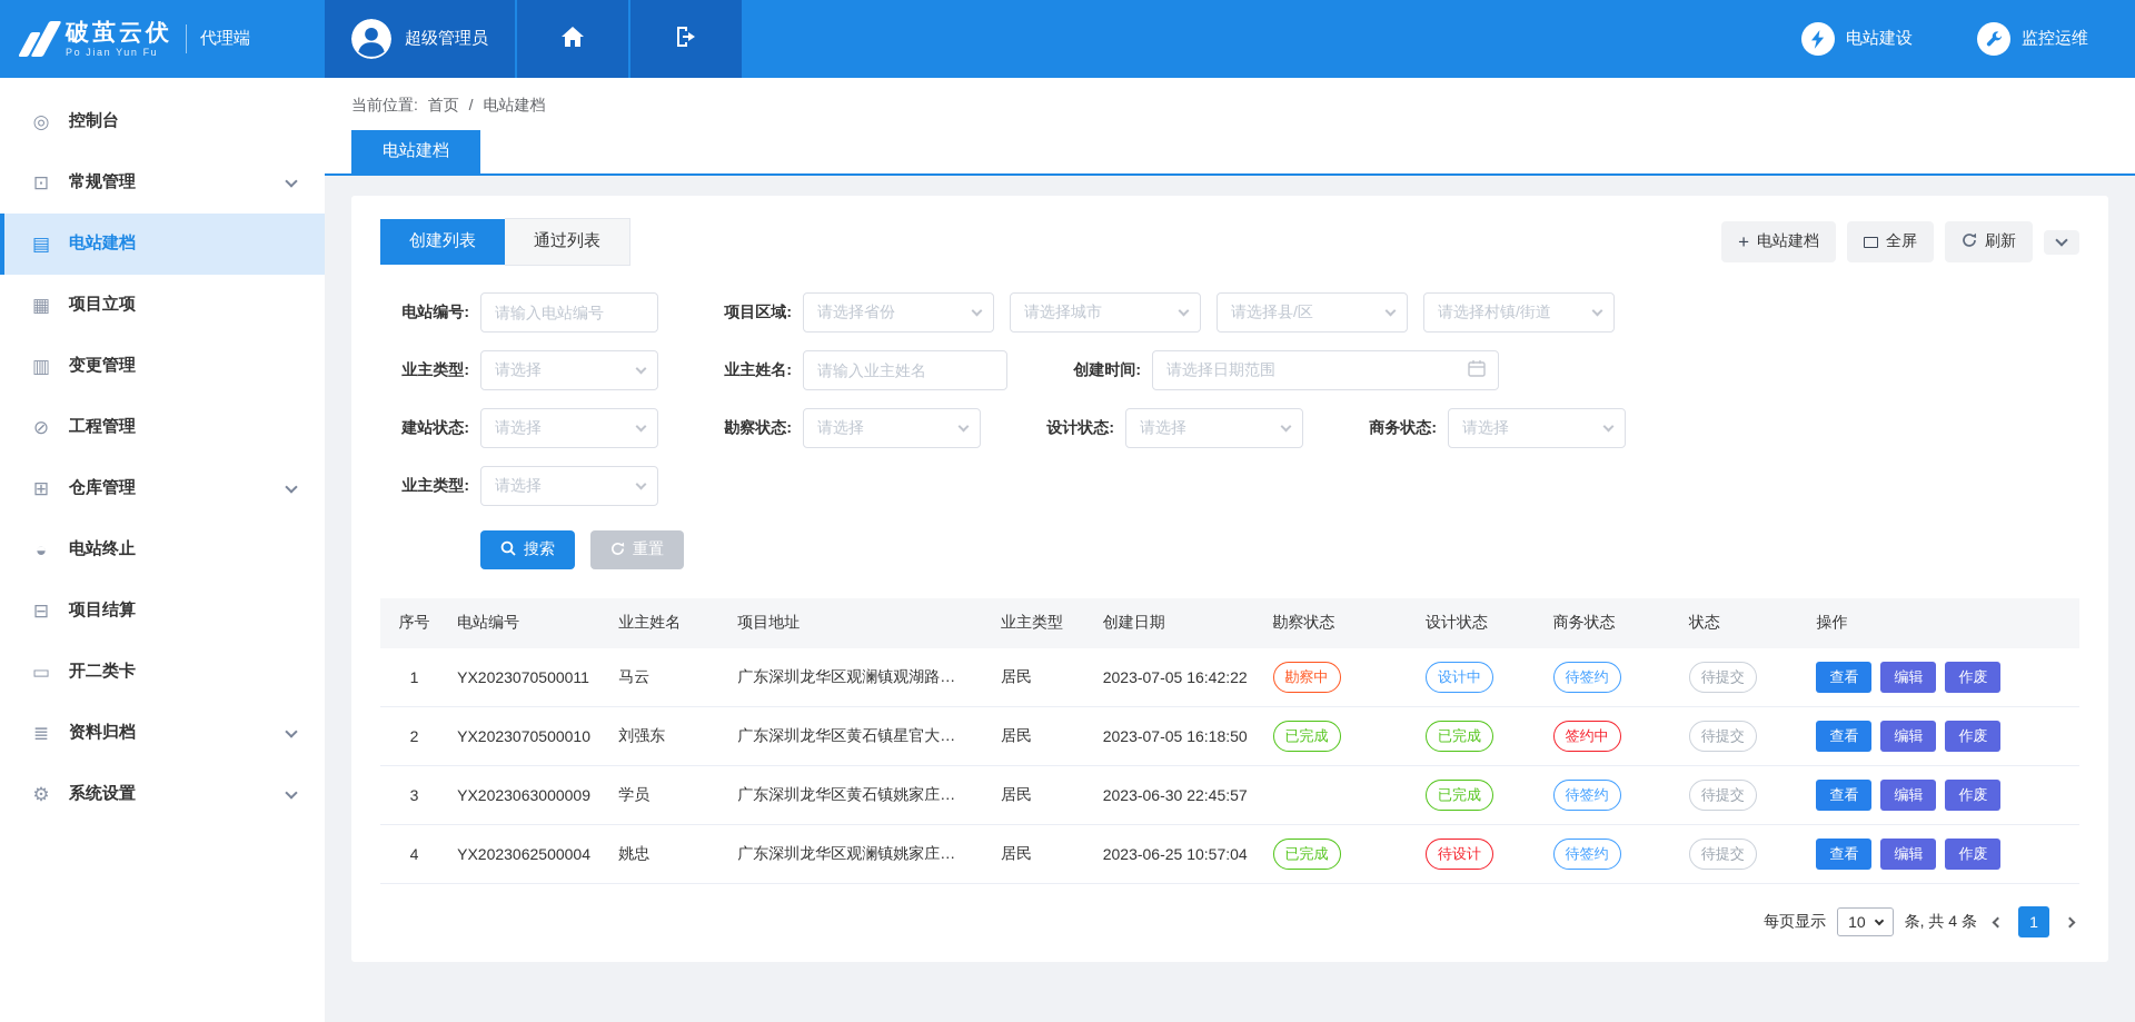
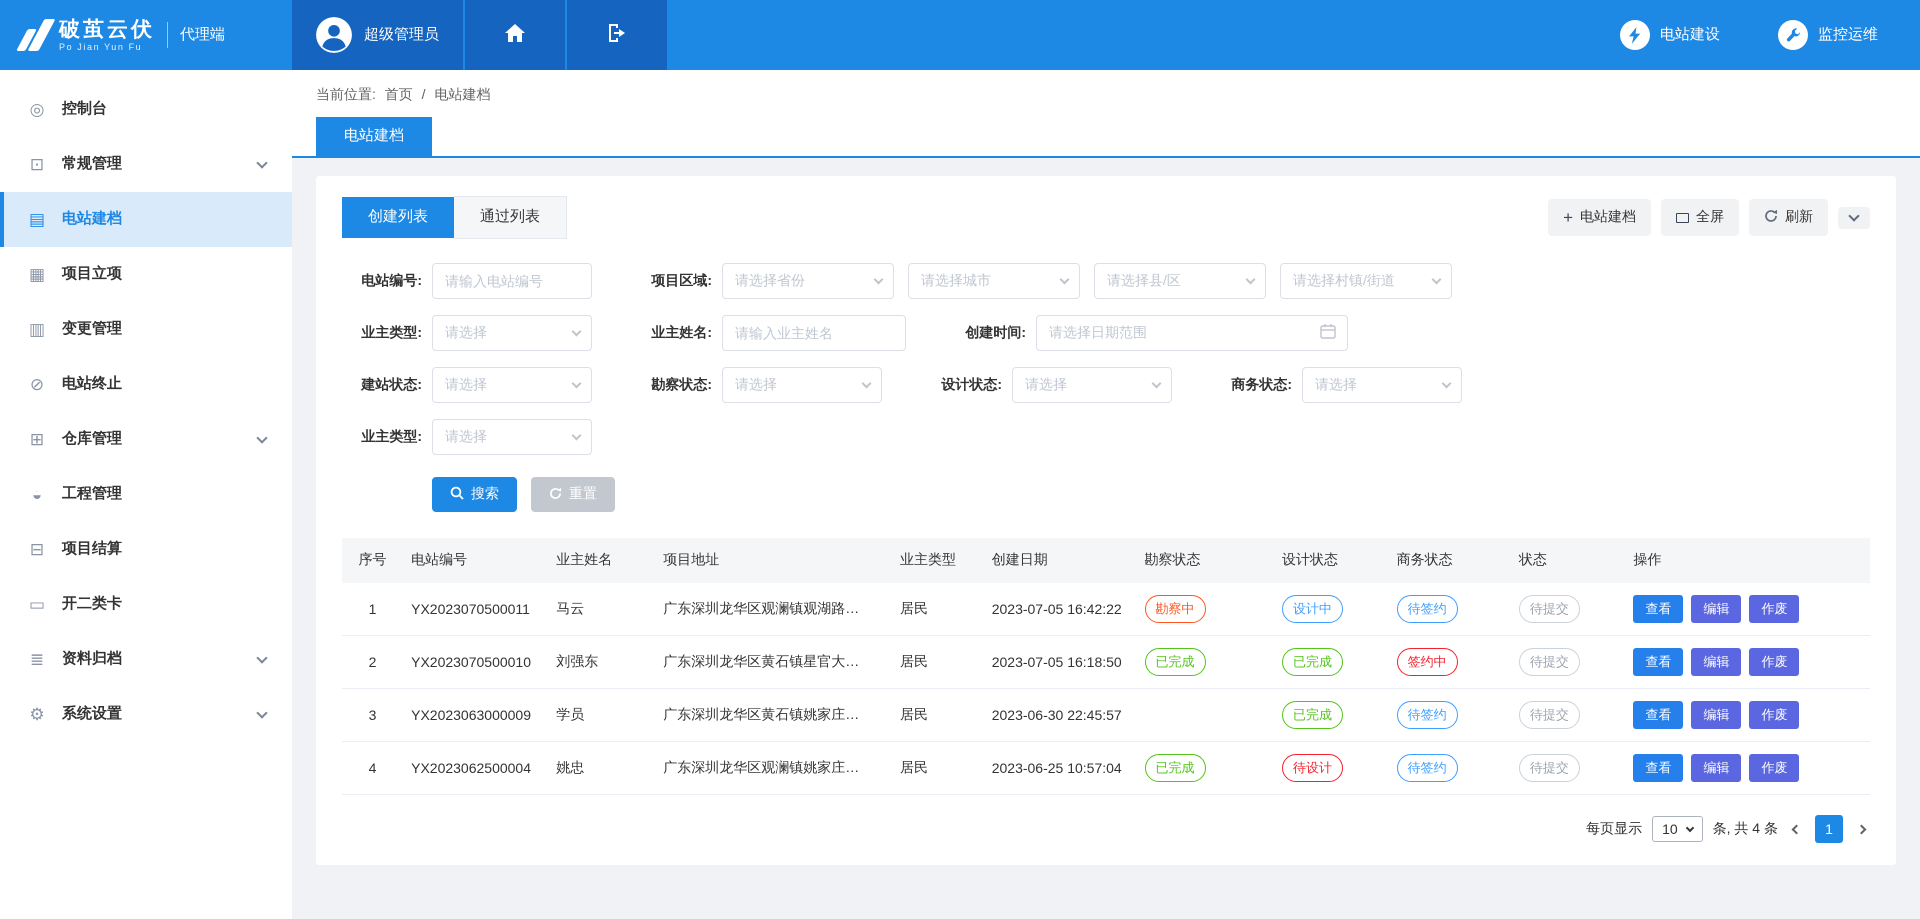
  破茧云伏
  Po Jian Yun Fu
  代理端
  超级管理员
  电站建设
  监控运维
  ◎
  控制台
  ⊡
  常规管理
  ▤
  电站建档
  ▦
  项目立项
  ▥
  变更管理
  ⊘
- 工程管理
+ 电站终止
  ⊞
  仓库管理
  ◒
- 电站终止
+ 工程管理
  ⊟
  项目结算
  ▭
  开二类卡
  ≣
  资料归档
  ⚙
  系统设置
  当前位置: 首页 / 电站建档
  电站建档
  创建列表
  通过列表
  +
  电站建档
  全屏
  刷新
  电站编号:
  请输入电站编号
  项目区域:
  请选择省份
  请选择城市
  请选择县/区
  请选择村镇/街道
  业主类型:
  请选择
  业主姓名:
  请输入业主姓名
  创建时间:
  请选择日期范围
  建站状态:
  请选择
  勘察状态:
  请选择
  设计状态:
  请选择
  商务状态:
  请选择
  业主类型:
  请选择
  搜索
  重置
  序号	电站编号	业主姓名	项目地址	业主类型	创建日期	勘察状态	设计状态	商务状态	状态	操作
  1	YX2023070500011	马云	广东深圳龙华区观澜镇观湖路…	居民	2023-07-05 16:42:22	勘察中	设计中	待签约	待提交	查看 编辑 作废
  2	YX2023070500010	刘强东	广东深圳龙华区黄石镇星官大…	居民	2023-07-05 16:18:50	已完成	已完成	签约中	待提交	查看 编辑 作废
  3	YX2023063000009	学员	广东深圳龙华区黄石镇姚家庄…	居民	2023-06-30 22:45:57		已完成	待签约	待提交	查看 编辑 作废
  4	YX2023062500004	姚忠	广东深圳龙华区观澜镇姚家庄…	居民	2023-06-25 10:57:04	已完成	待设计	待签约	待提交	查看 编辑 作废
  每页显示
  10
  条, 共 4 条
  1
